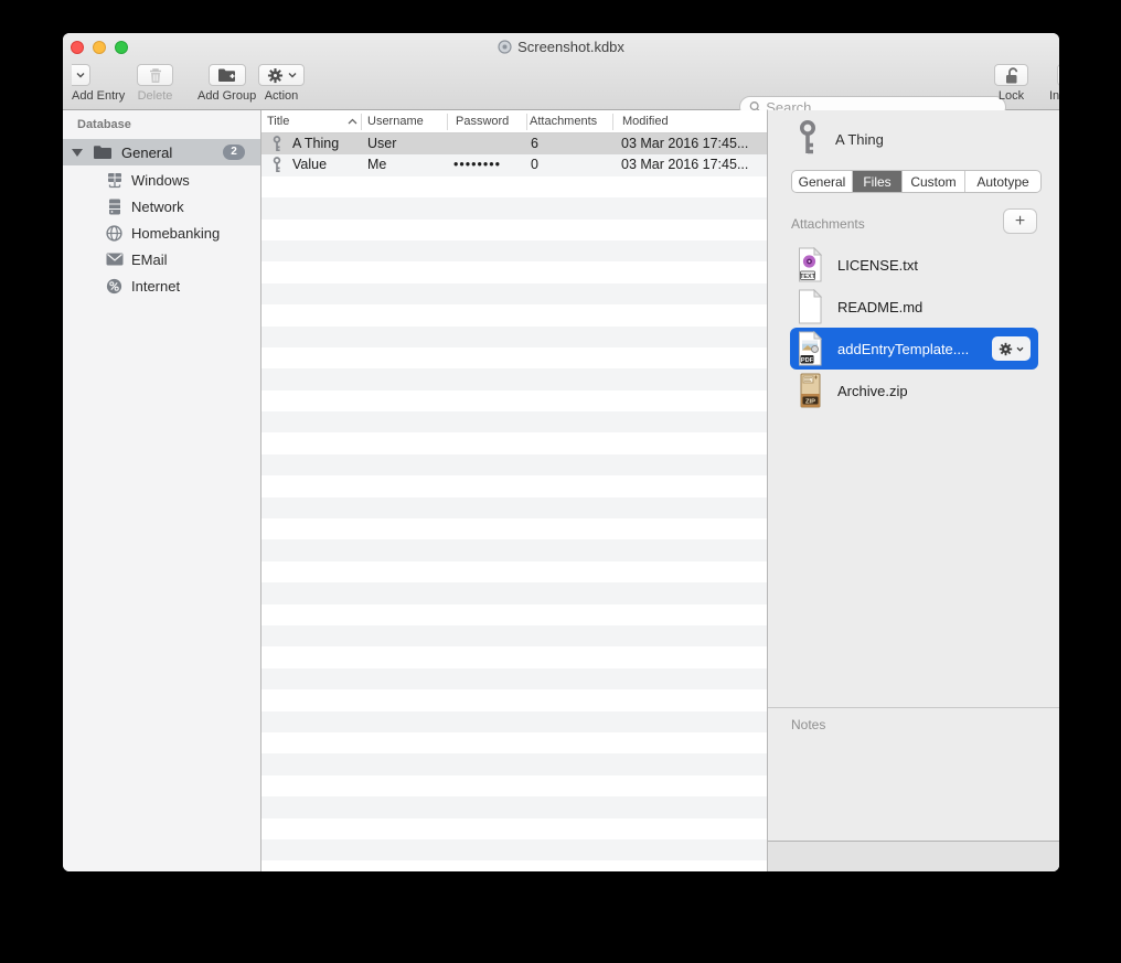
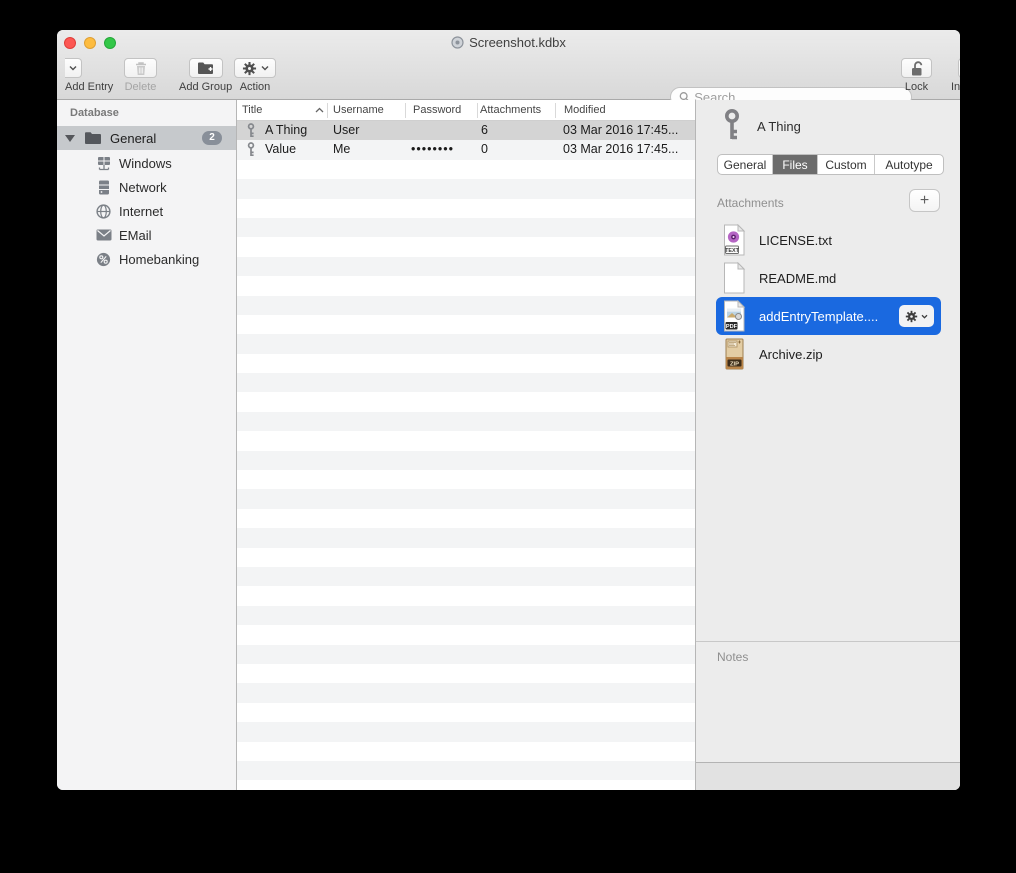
  Screenshot.kdbx
  Add Entry
  Delete
  Add Group
  Action
  Search
  Lock
  Database
  General
  2
  Windows
  Network
- Homebanking
+ Internet
  EMail
- Internet
+ Homebanking
  Title
  Username
  Password
  Attachments
  Modified
  A Thing
  User
  6
  03 Mar 2016 17:45...
  Value
  Me
  ••••••••
  0
  03 Mar 2016 17:45...
  A Thing
  General
  Files
  Custom
  Autotype
  Attachments
  +
  LICENSE.txt
  README.md
  addEntryTemplate....
  Archive.zip
  Notes
